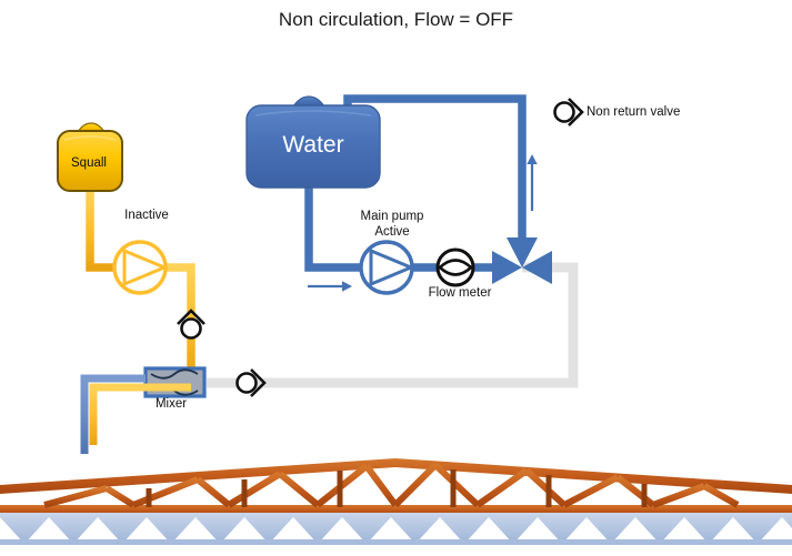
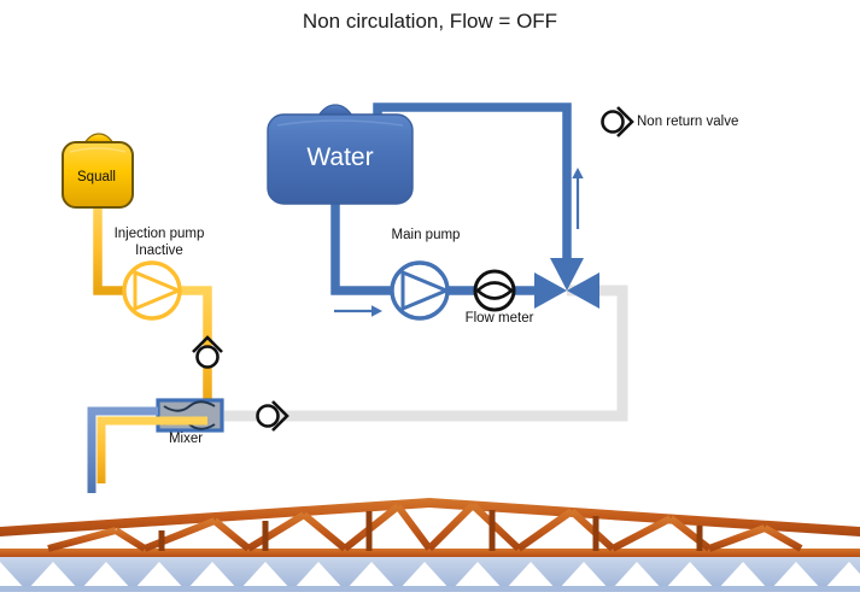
  Non circulation, Flow = OFF
  Squall
  Water
+ Injection pump
  Inactive
  Main pump
- Active
  Flow meter
  Mixer
  Non return valve
